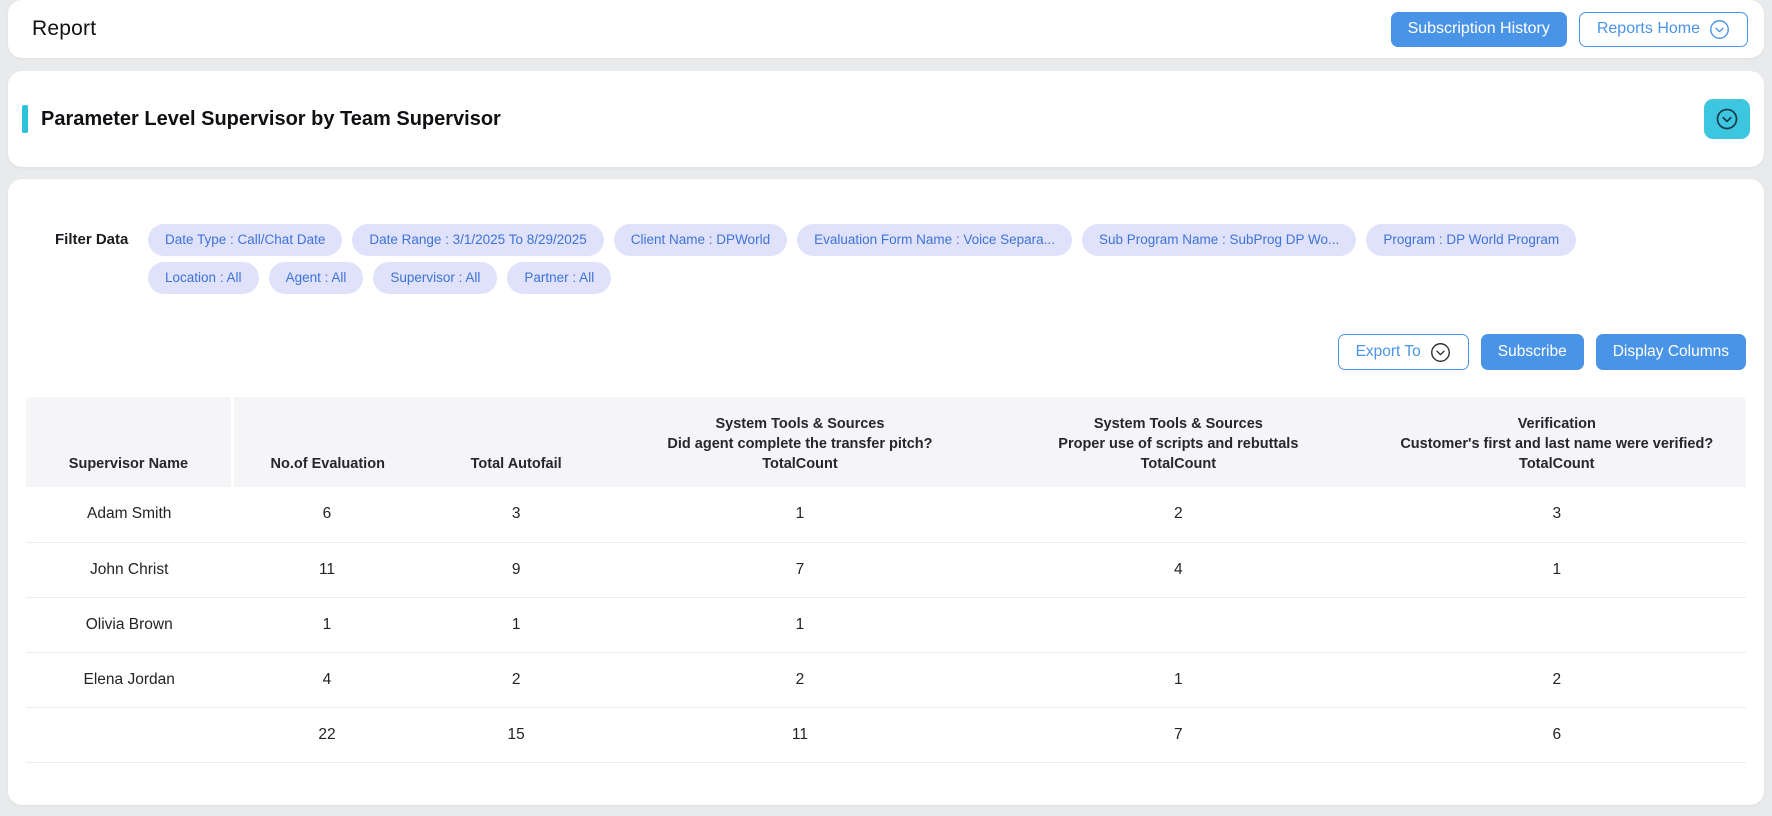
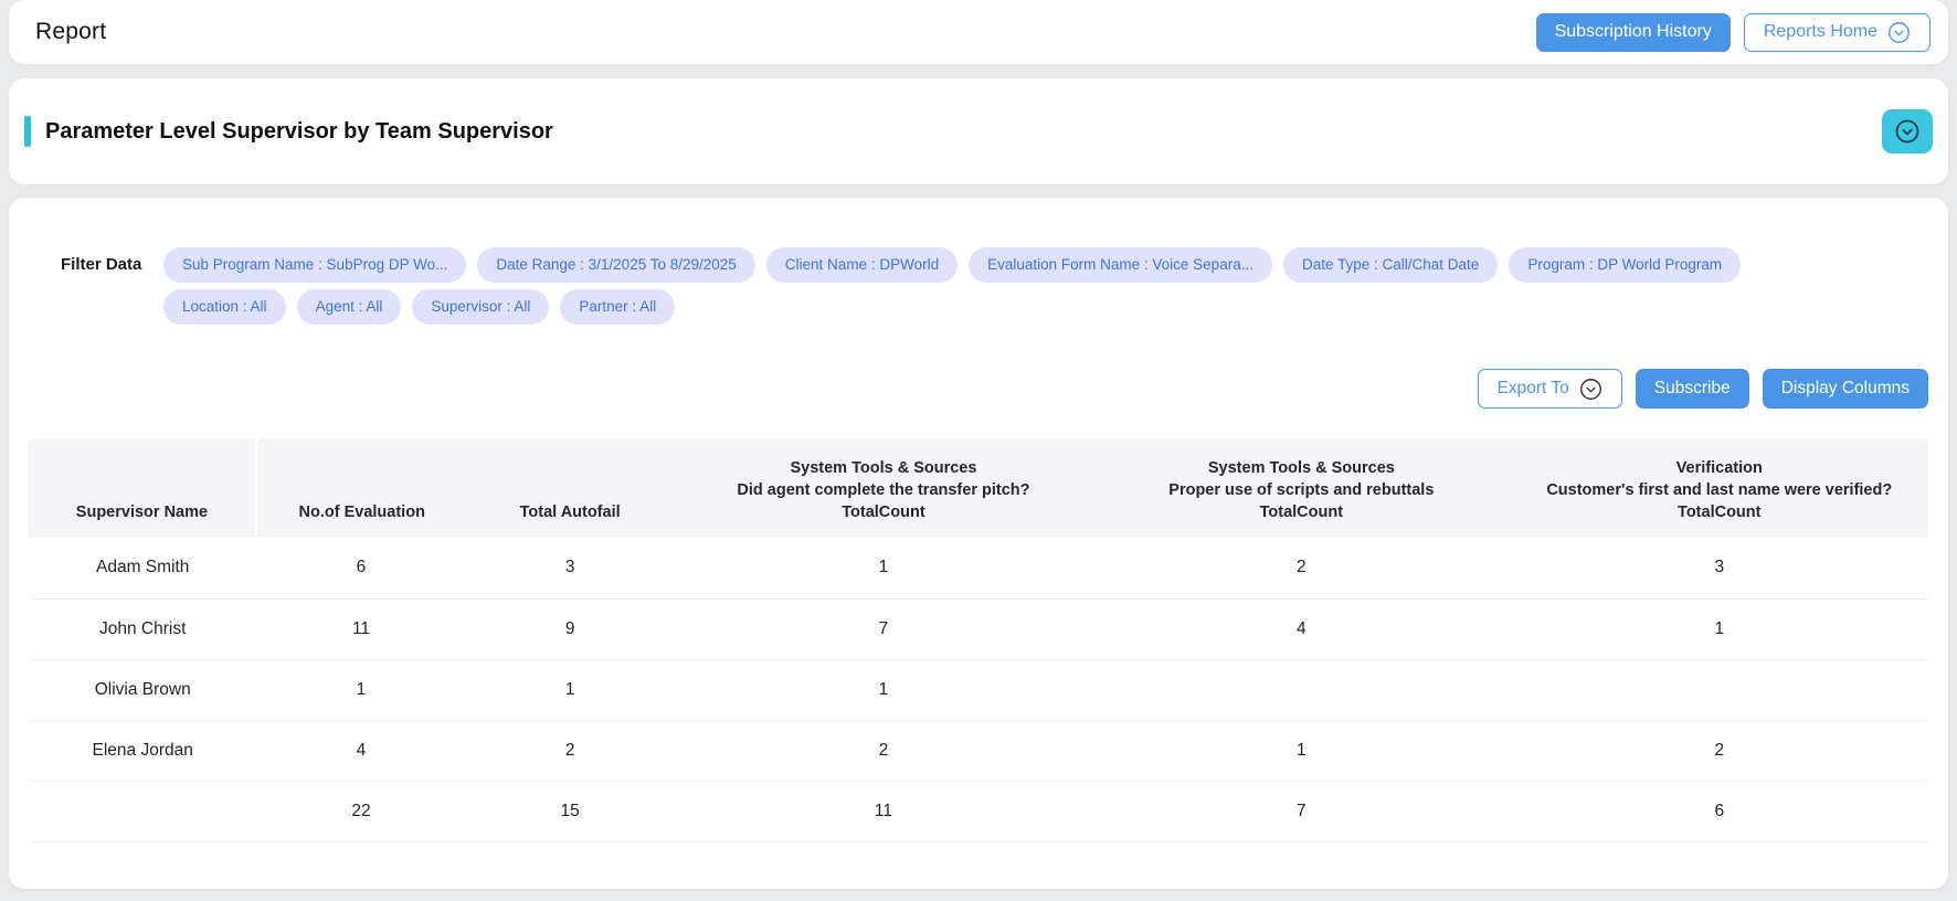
  Report
  Subscription History
  Reports Home
  Parameter Level Supervisor by Team Supervisor
  Filter Data
- Date Type : Call/Chat Date
+ Sub Program Name : SubProg DP Wo...
  Date Range : 3/1/2025 To 8/29/2025
  Client Name : DPWorld
  Evaluation Form Name : Voice Separa...
- Sub Program Name : SubProg DP Wo...
+ Date Type : Call/Chat Date
  Program : DP World Program
  Location : All
  Agent : All
  Supervisor : All
  Partner : All
  Export To
  Subscribe
  Display Columns
  Supervisor Name	No.of Evaluation	Total Autofail	System Tools & SourcesDid agent complete the transfer pitch?TotalCount	System Tools & SourcesProper use of scripts and rebuttalsTotalCount	VerificationCustomer's first and last name were verified?TotalCount
  Adam Smith	6	3	1	2	3
  John Christ	11	9	7	4	1
  Olivia Brown	1	1	1
  Elena Jordan	4	2	2	1	2
  	22	15	11	7	6
